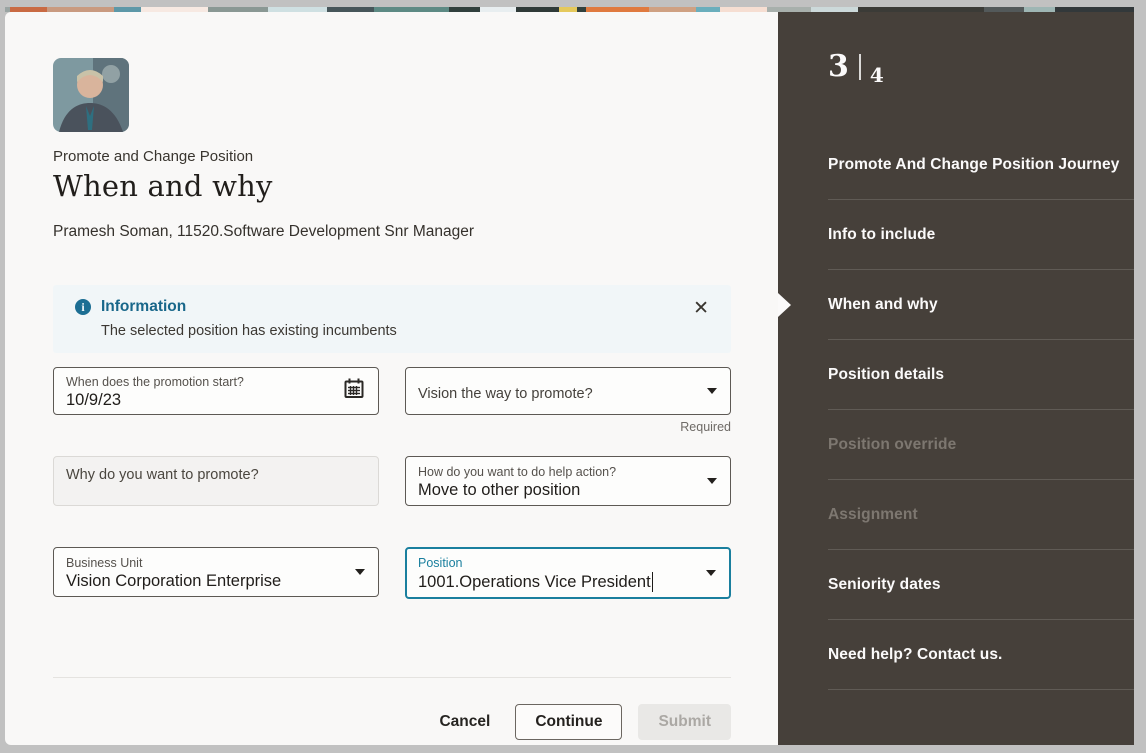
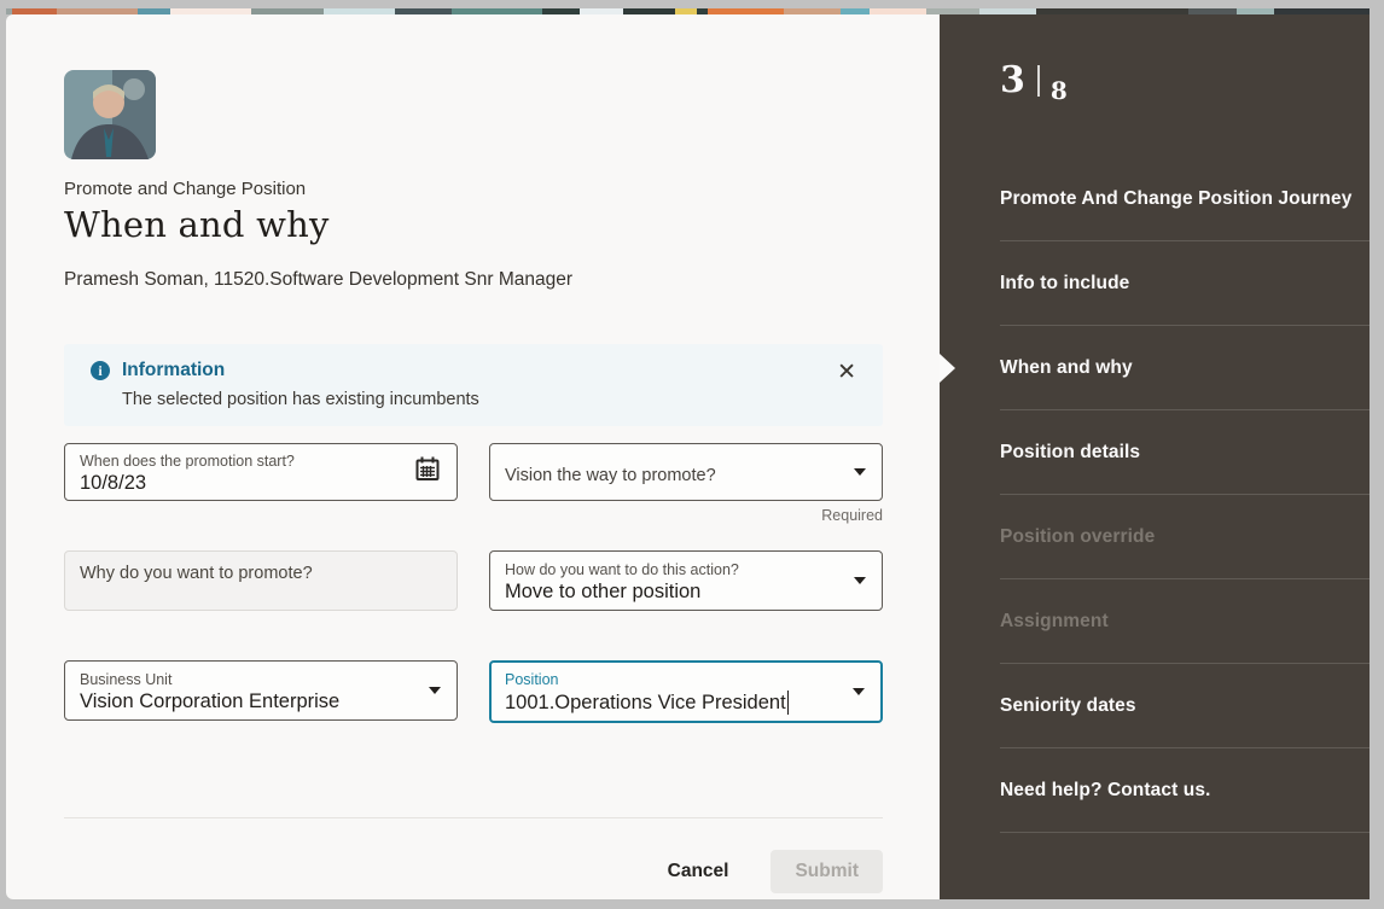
  Promote and Change Position
  When and why
  Pramesh Soman, 11520.Software Development Snr Manager
  i
  Information
  The selected position has existing incumbents
  ✕
  When does the promotion start?
- 10/9/23
+ 10/8/23
  Vision the way to promote?
  Required
  Why do you want to promote?
- How do you want to do help action?
+ How do you want to do this action?
  Move to other position
  Business Unit
  Vision Corporation Enterprise
  Position
  1001.Operations Vice President
  Cancel
- Continue
  Submit
  3
- 4
+ 8
  Promote And Change Position Journey
  Info to include
  When and why
  Position details
  Position override
  Assignment
  Seniority dates
  Need help? Contact us.
